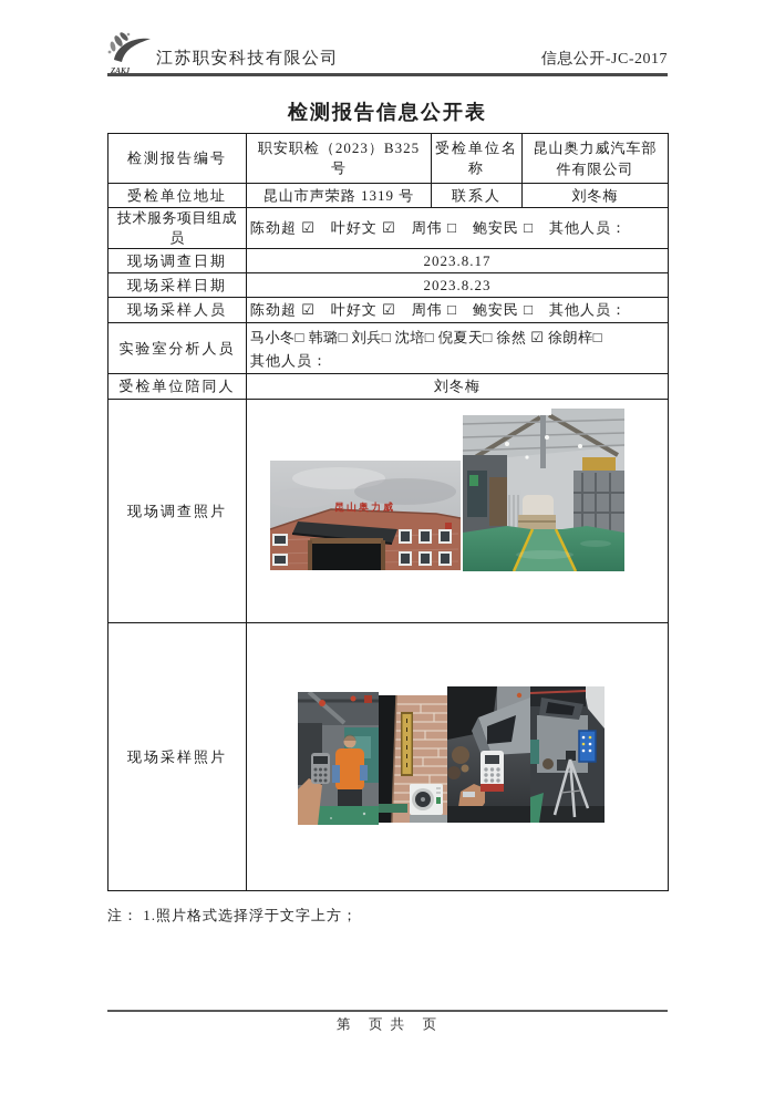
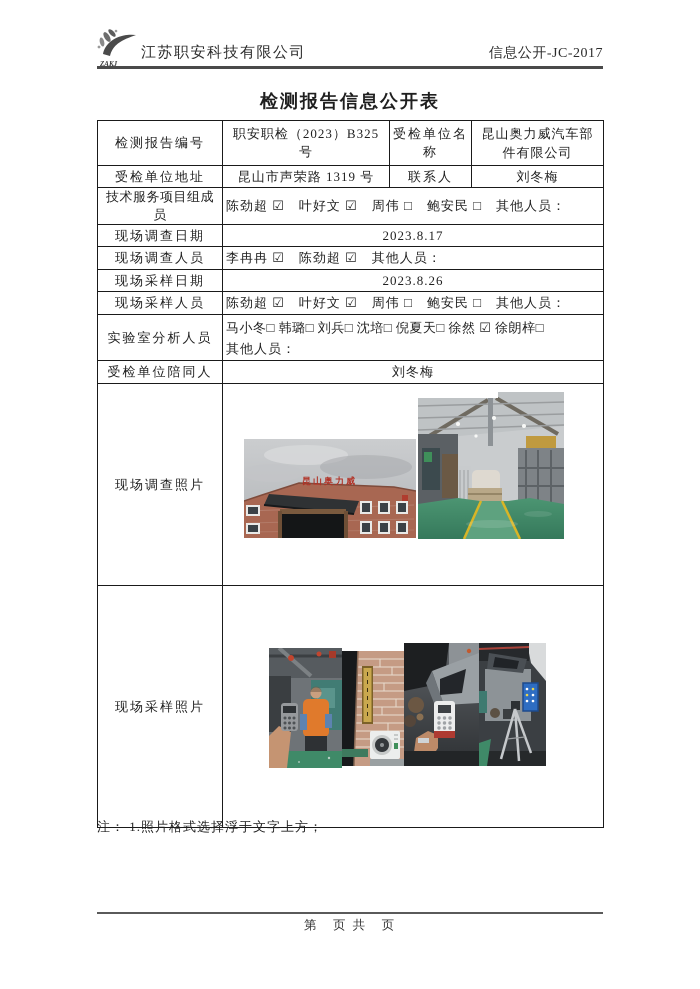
  ZAKJ
  江苏职安科技有限公司
  信息公开-JC-2017
  检测报告信息公开表
  检测报告编号	职安职检（2023）B325 号	受检单位名称	昆山奥力威汽车部件有限公司
  受检单位地址	昆山市声荣路 1319 号	联系人	刘冬梅
  技术服务项目组成员	陈劲超 ☑ 叶好文 ☑ 周伟 □ 鲍安民 □ 其他人员：
  现场调查日期	2023.8.17
+ 现场调查人员	李冉冉 ☑ 陈劲超 ☑ 其他人员：
- 现场采样日期	2023.8.23
+ 现场采样日期	2023.8.26
  现场采样人员	陈劲超 ☑ 叶好文 ☑ 周伟 □ 鲍安民 □ 其他人员：
  实验室分析人员	马小冬□ 韩璐□ 刘兵□ 沈培□ 倪夏天□ 徐然 ☑ 徐朗梓□ 其他人员：
  受检单位陪同人	刘冬梅
  现场调查照片	昆山奥力威
  现场采样照片
  注： 1.照片格式选择浮于文字上方；
  第 页 共 页
